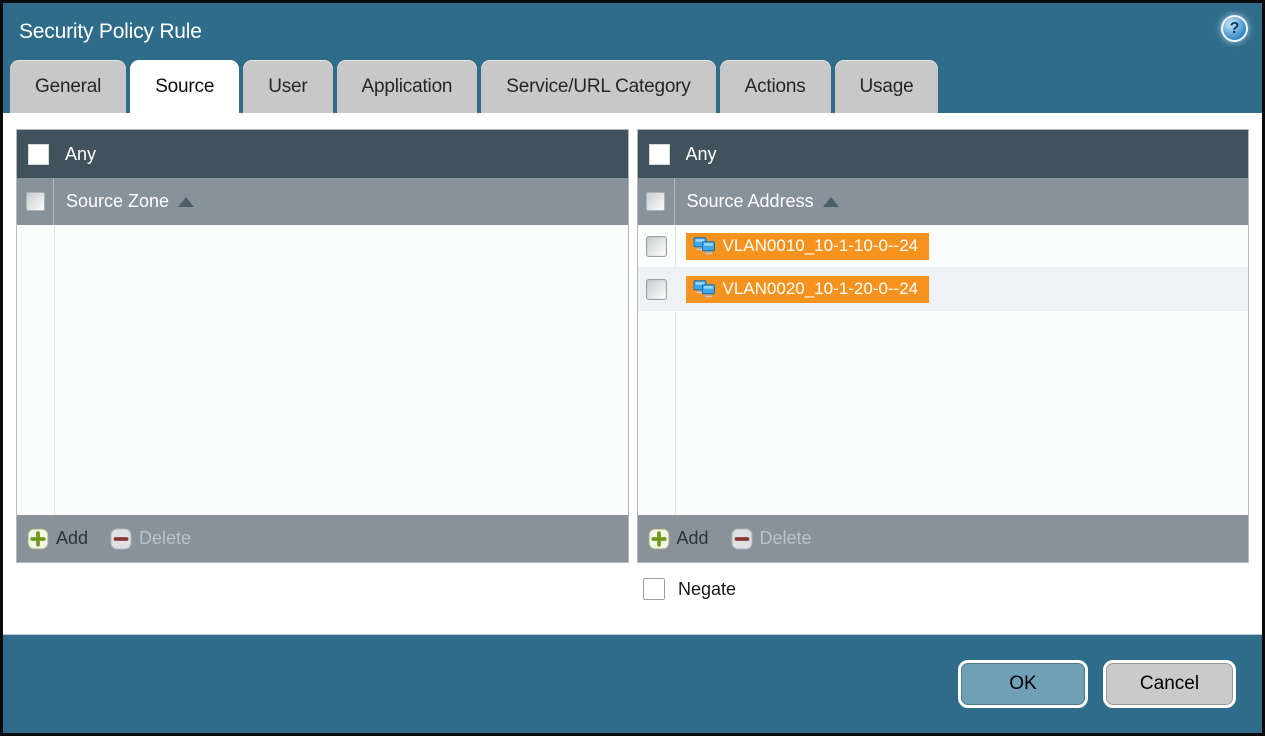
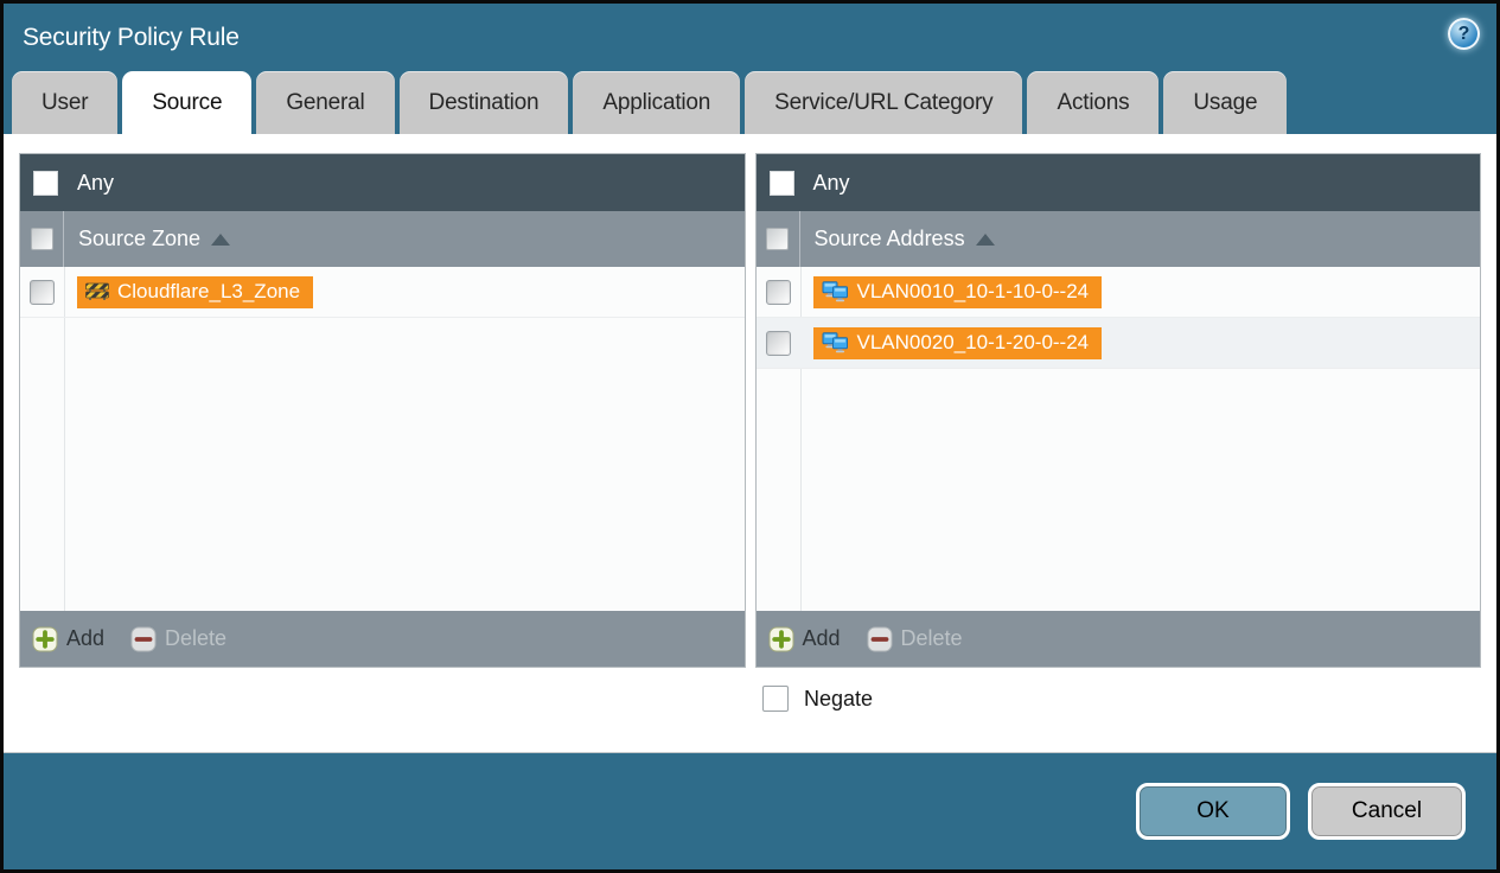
  Security Policy Rule
  ?
- General
+ User
  Source
- User
+ General
+ Destination
  Application
  Service/URL Category
  Actions
  Usage
  Any
  Source Zone
+ Cloudflare_L3_Zone
  Add
  Delete
  Any
  Source Address
  VLAN0010_10-1-10-0--24
  VLAN0020_10-1-20-0--24
  Add
  Delete
  Negate
  OK
  Cancel
